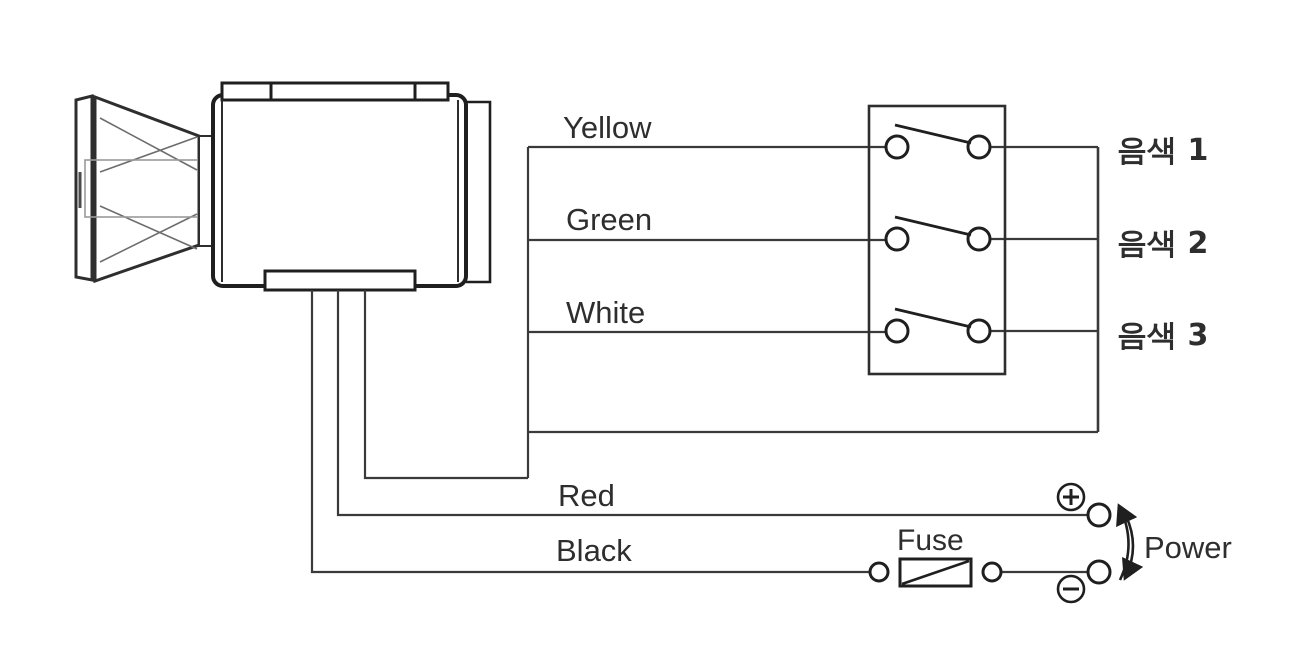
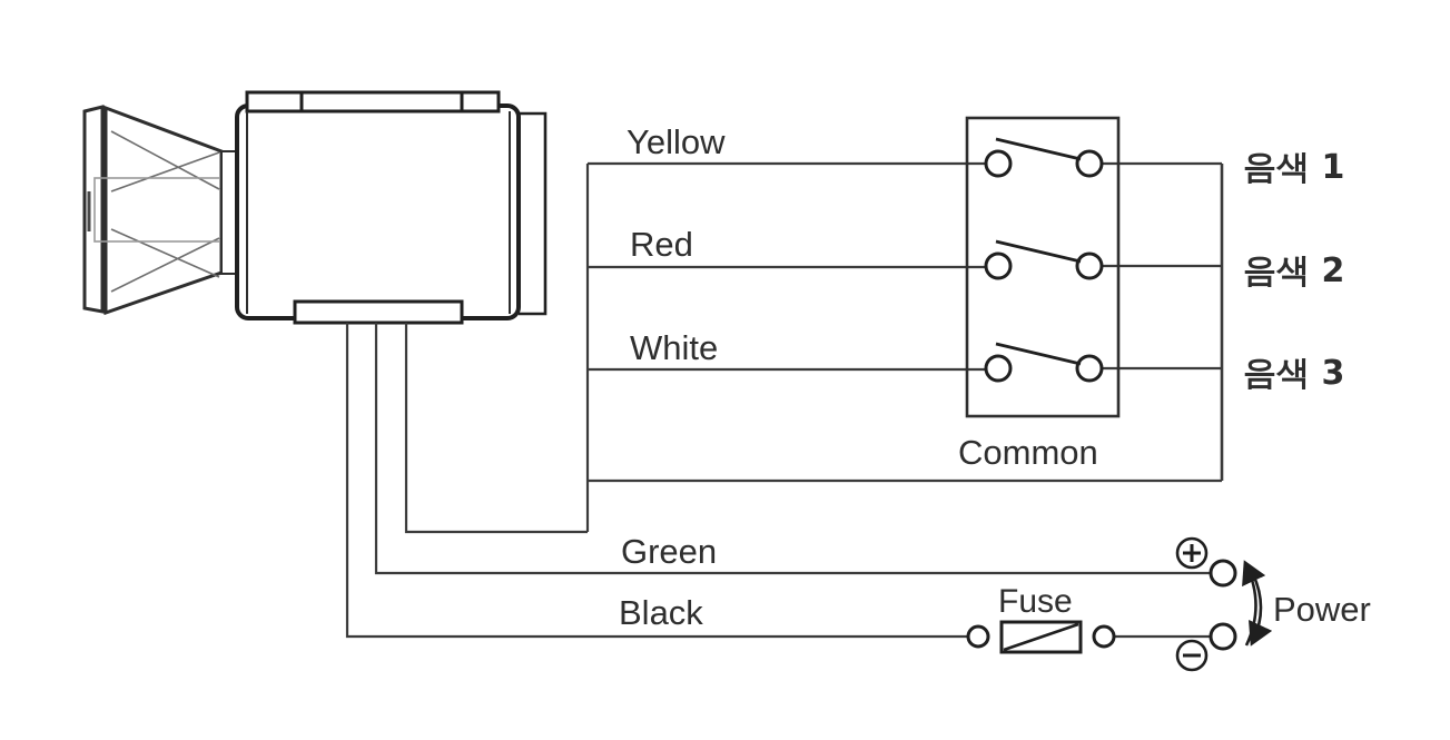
  Yellow
- Green
+ Red
  White
- Red
+ Green
  Black
+ Common
  음색 1
  음색 2
  음색 3
  Fuse
  Power
